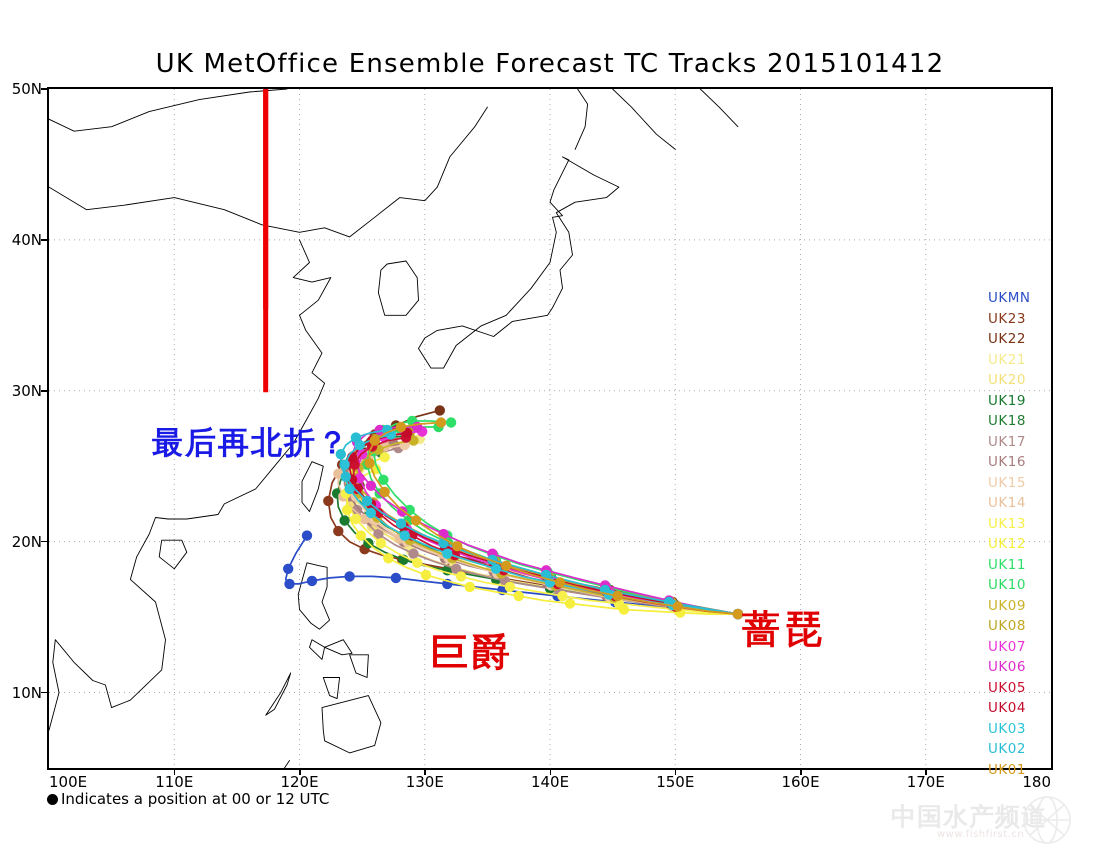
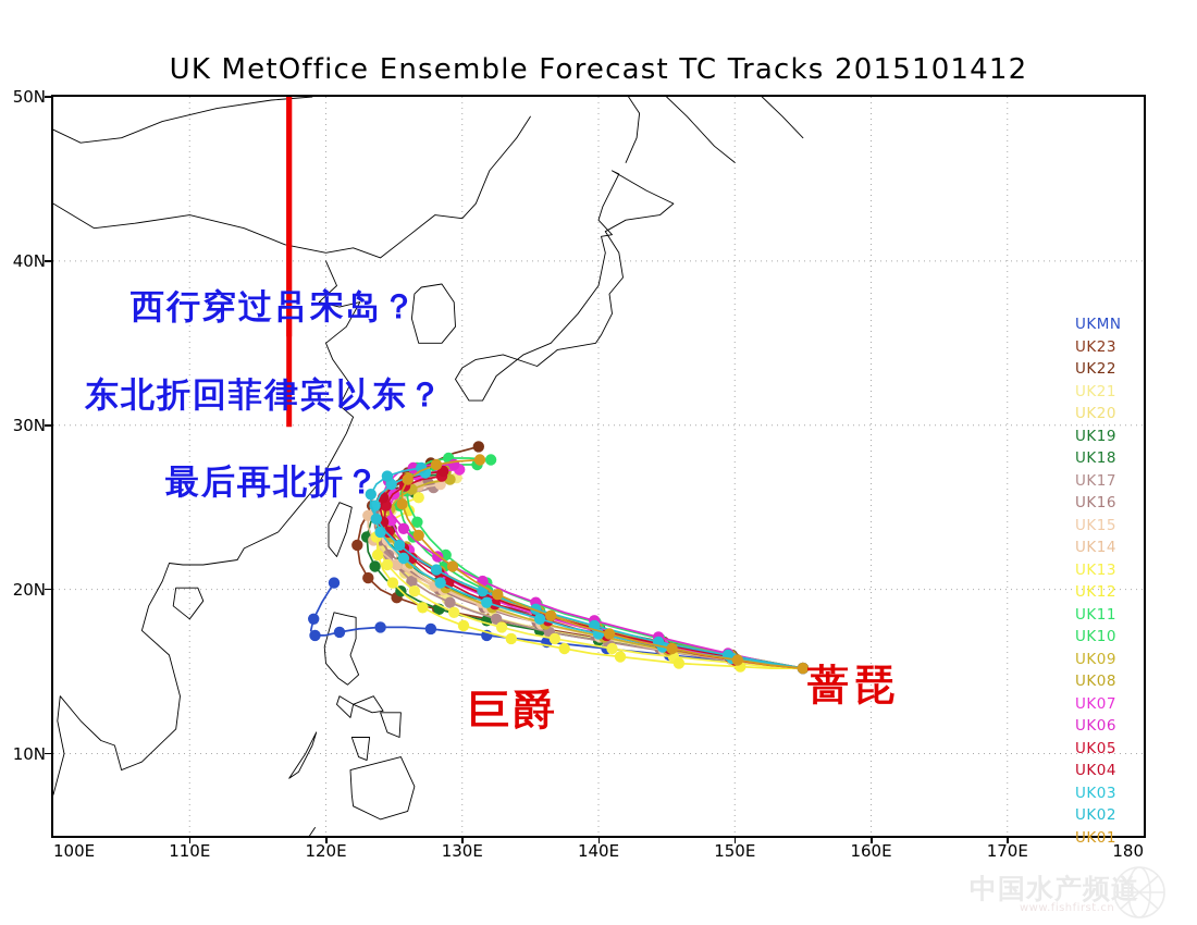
  UK MetOffice Ensemble Forecast TC Tracks 2015101412
  100E
  110E
  120E
  130E
  140E
  150E
  160E
  170E
  180
  10N
  20N
  30N
  40N
  50N
  UKMN
  UK23
  UK22
  UK21
  UK20
  UK19
  UK18
  UK17
  UK16
  UK15
  UK14
  UK13
  UK12
  UK11
  UK10
  UK09
  UK08
  UK07
  UK06
  UK05
  UK04
  UK03
  UK02
  UK01
+ 西行穿过吕宋岛？
+ 东北折回菲律宾以东？
  最后再北折？
  巨爵
  蔷琵
- Indicates a position at 00 or 12 UTC
  中国水产频道
  www.fishfirst.cn
